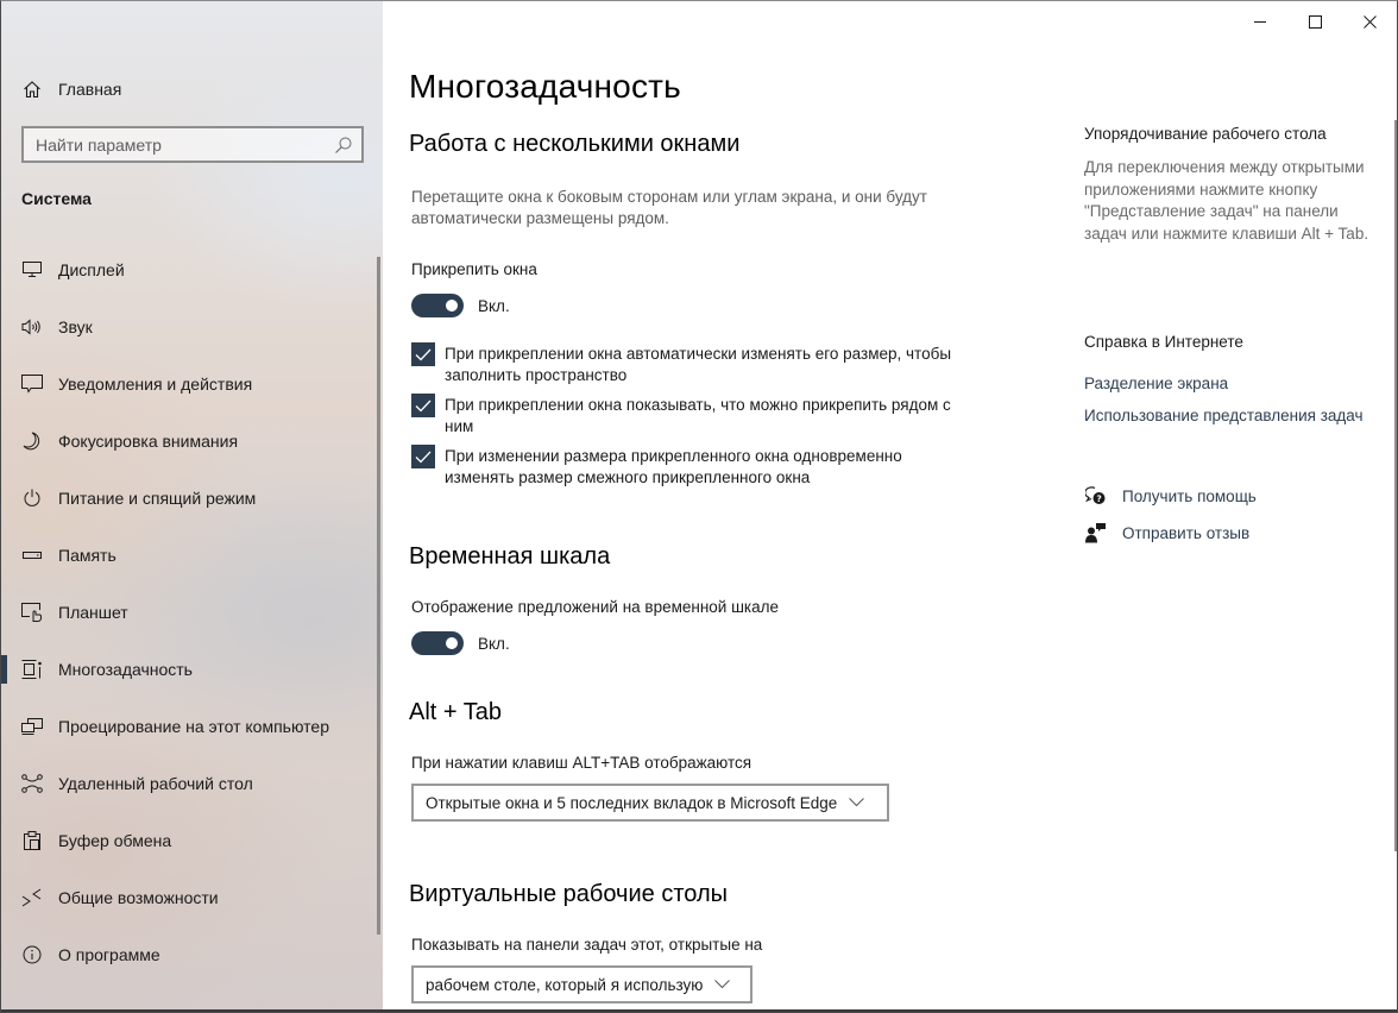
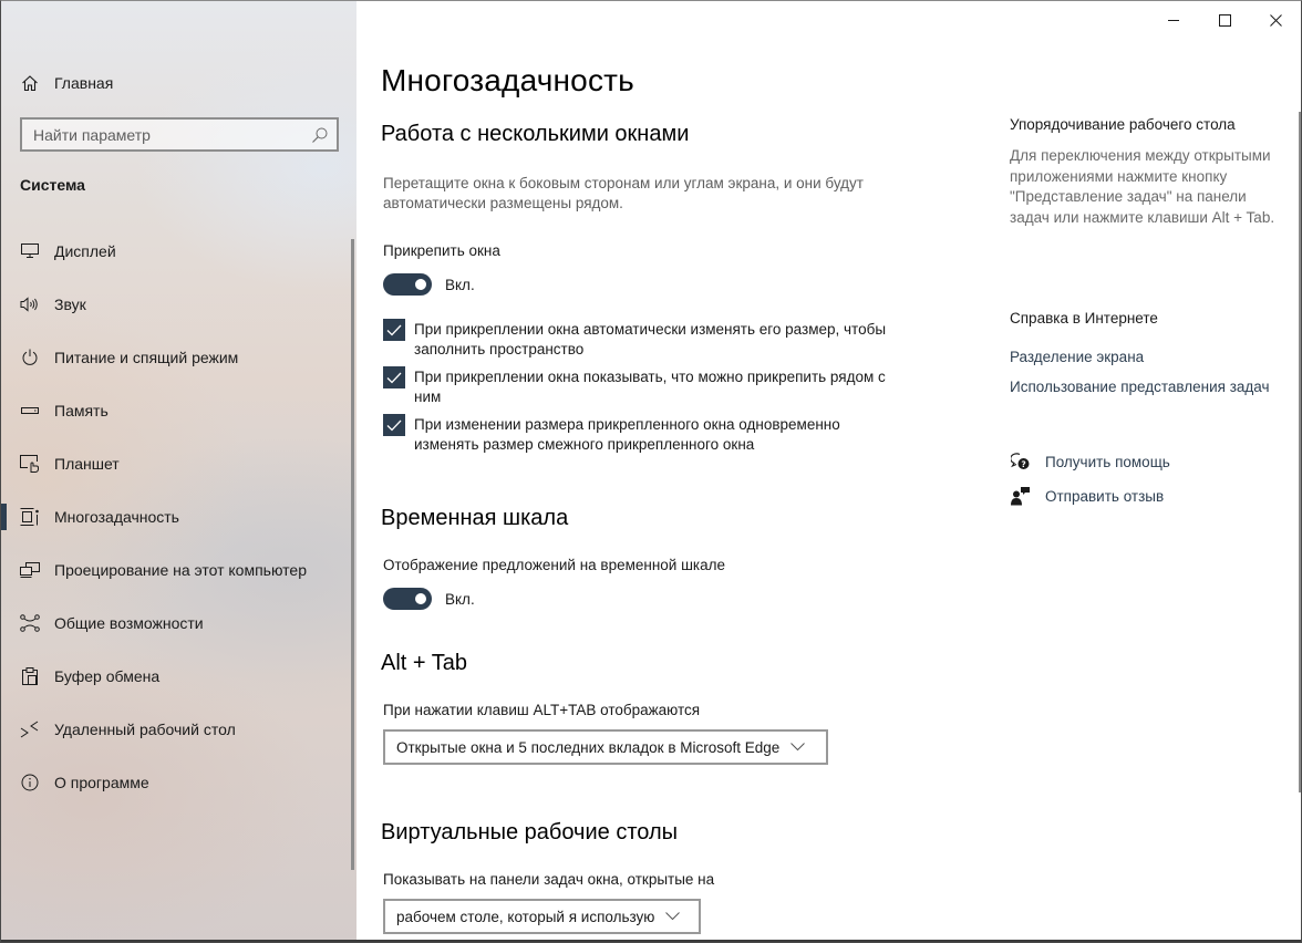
  Главная
  Найти параметр
  Система
  Дисплей
  Звук
- Уведомления и действия
- Фокусировка внимания
  Питание и спящий режим
  Память
  Планшет
  Многозадачность
  Проецирование на этот компьютер
- Удаленный рабочий стол
+ Общие возможности
  Буфер обмена
- Общие возможности
+ Удаленный рабочий стол
  О программе
  Многозадачность
  Работа с несколькими окнами
  Перетащите окна к боковым сторонам или углам экрана, и они будут автоматически размещены рядом.
  Прикрепить окна
  Вкл.
  При прикреплении окна автоматически изменять его размер, чтобы заполнить пространство
  При прикреплении окна показывать, что можно прикрепить рядом с ним
  При изменении размера прикрепленного окна одновременно изменять размер смежного прикрепленного окна
  Временная шкала
  Отображение предложений на временной шкале
  Вкл.
  Alt + Tab
  При нажатии клавиш ALT+TAB отображаются
  Открытые окна и 5 последних вкладок в Microsoft Edge
  Виртуальные рабочие столы
- Показывать на панели задач этот, открытые на
+ Показывать на панели задач окна, открытые на
  рабочем столе, который я использую
  Упорядочивание рабочего стола
  Для переключения между открытыми приложениями нажмите кнопку "Представление задач" на панели задач или нажмите клавиши Alt + Tab.
  Справка в Интернете
  Разделение экрана
  Использование представления задач
  ?
  Получить помощь
  Отправить отзыв
